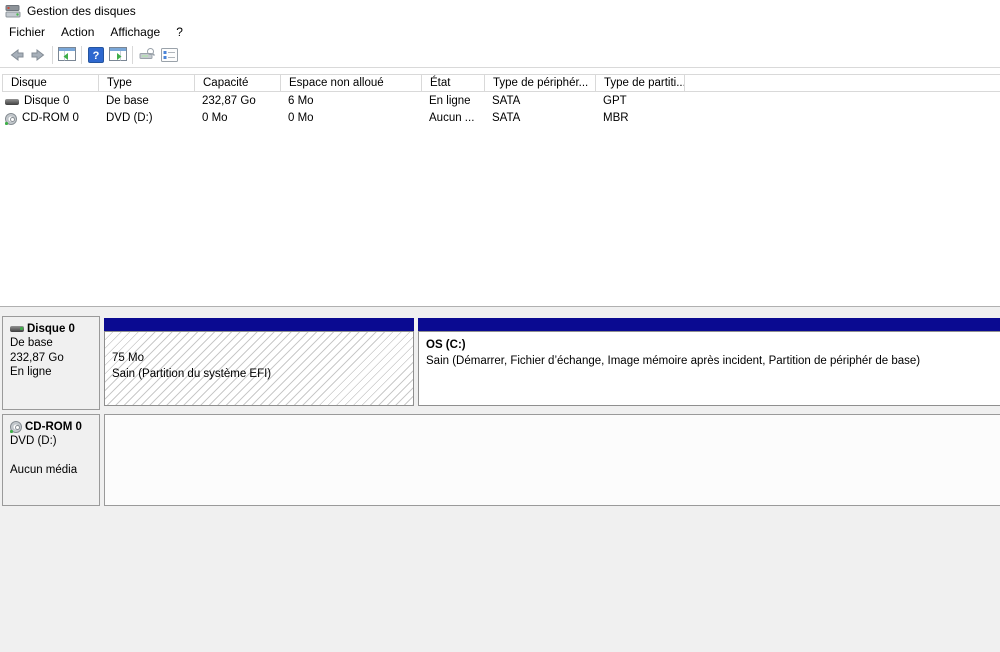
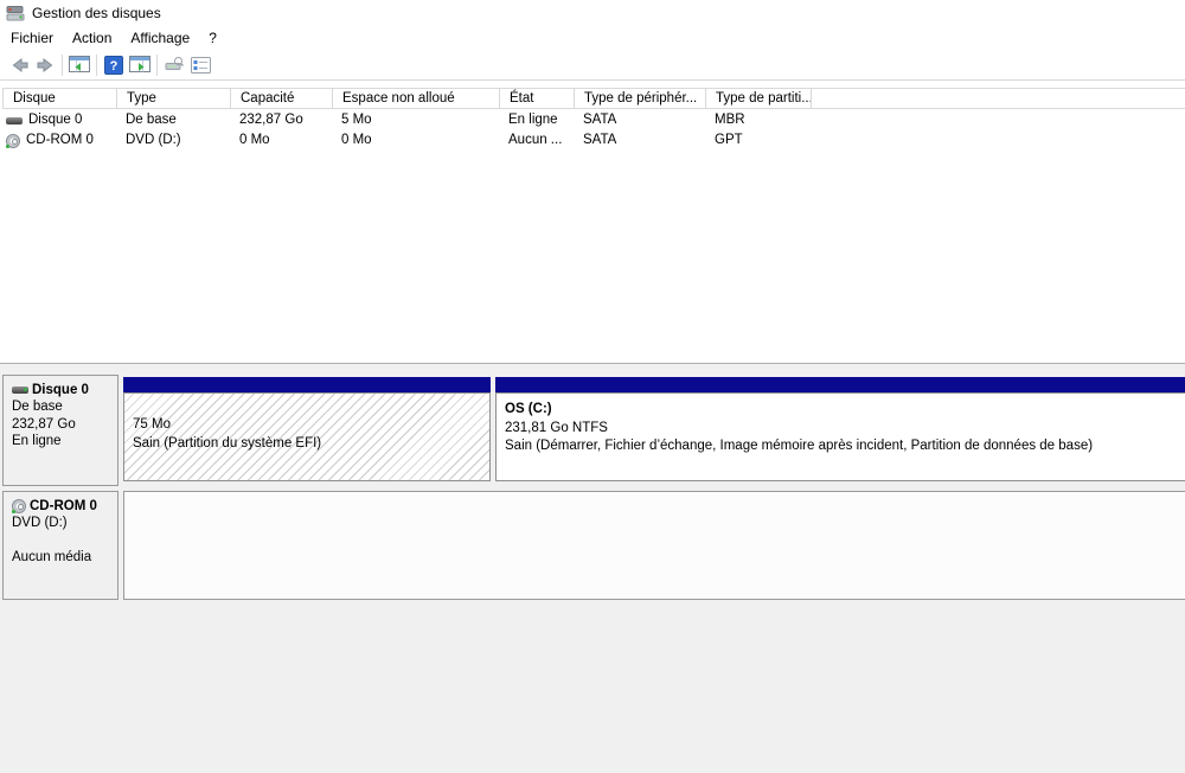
  Gestion des disques
  Fichier
  Action
  Affichage
  ?
  ?
  Disque
  Type
  Capacité
  Espace non alloué
  État
  Type de périphér...
  Type de partiti...
  Disque 0
  De base
  232,87 Go
- 6 Mo
+ 5 Mo
  En ligne
  SATA
- GPT
+ MBR
  CD-ROM 0
  DVD (D:)
  0 Mo
  0 Mo
  Aucun ...
  SATA
- MBR
+ GPT
  Disque 0
  De base
  232,87 Go
  En ligne
  75 Mo
  Sain (Partition du système EFI)
  OS (C:)
+ 231,81 Go NTFS
- Sain (Démarrer, Fichier d’échange, Image mémoire après incident, Partition de périphér de base)
+ Sain (Démarrer, Fichier d’échange, Image mémoire après incident, Partition de données de base)
  CD-ROM 0
  DVD (D:)
  Aucun média
